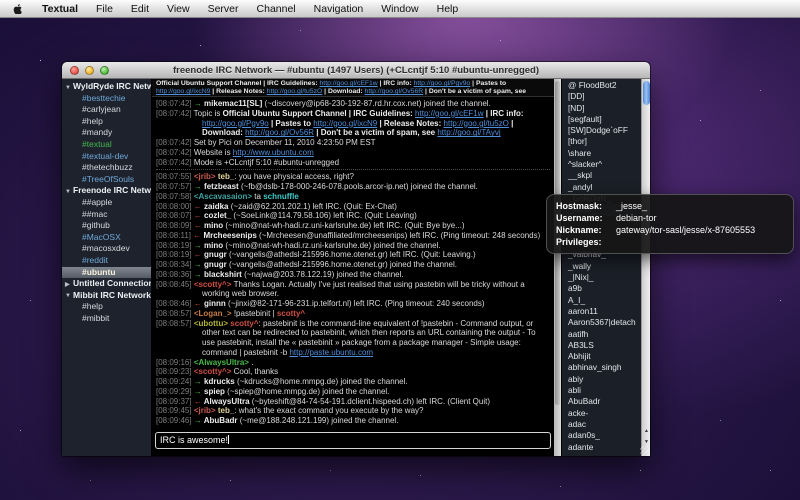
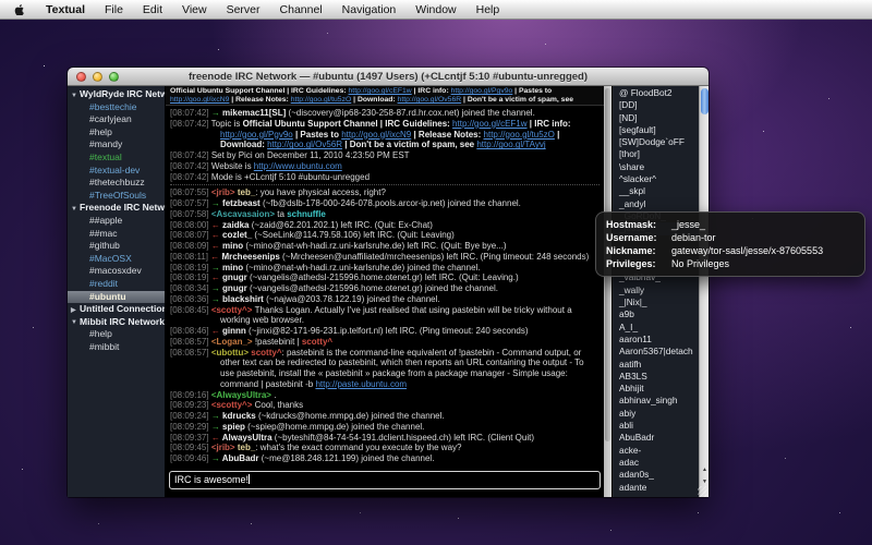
  Textual
  File
  Edit
  View
  Server
  Channel
  Navigation
  Window
  Help
  freenode IRC Network — #ubuntu (1497 Users) (+CLcntjf 5:10 #ubuntu-unregged)
  WyldRyde IRC Netw
  #besttechie
  #carlyjean
  #help
  #mandy
  #textual
  #textual-dev
  #thetechbuzz
  #TreeOfSouls
  Freenode IRC Netw
  ##apple
  ##mac
  #github
  #MacOSX
  #macosxdev
  #reddit
  #ubuntu
  Untitled Connectio
  Mibbit IRC Network
  #help
  #mibbit
- [08:07:42] → mikemac11[SL] (~discovery@ip68-230-192-87.rd.hr.cox.net) joined the channel.
+ [08:07:42] → mikemac11[SL] (~discovery@ip68-230-258-87.rd.hr.cox.net) joined the channel.
  [08:07:42] Topic is Official Ubuntu Support Channel | IRC Guidelines: http://goo.gl/cEF1w | IRC info: http://goo.gl/Pgv9o | Pastes to http://goo.gl/ixcN9 | Release Notes: http://goo.gl/tu5zO | Download: http://goo.gl/Ov56R | Don't be a victim of spam, see http://goo.gl/TAyvj
  [08:07:42] Set by Pici on December 11, 2010 4:23:50 PM EST
  [08:07:42] Website is http://www.ubuntu.com
  [08:07:42] Mode is +CLcntjf 5:10 #ubuntu-unregged
  [08:07:55] <jrib> teb_: you have physical access, right?
  [08:07:57] → fetzbeast (~fb@dslb-178-000-246-078.pools.arcor-ip.net) joined the channel.
  [08:07:58] <Ascavasaion> ta schnuffle
  [08:08:00] ← zaidka (~zaid@62.201.202.1) left IRC. (Quit: Ex-Chat)
  [08:08:07] ← cozlet_ (~SoeLink@114.79.58.106) left IRC. (Quit: Leaving)
  [08:08:09] ← mino (~mino@nat-wh-hadi.rz.uni-karlsruhe.de) left IRC. (Quit: Bye bye...)
  [08:08:11] ← Mrcheesenips (~Mrcheesen@unaffiliated/mrcheesenips) left IRC. (Ping timeout: 248 seconds)
  [08:08:19] → mino (~mino@nat-wh-hadi.rz.uni-karlsruhe.de) joined the channel.
  [08:08:19] ← gnugr (~vangelis@athedsl-215996.home.otenet.gr) left IRC. (Quit: Leaving.)
  [08:08:34] → gnugr (~vangelis@athedsl-215996.home.otenet.gr) joined the channel.
  [08:08:36] → blackshirt (~najwa@203.78.122.19) joined the channel.
  [08:08:45] <scotty^> Thanks Logan. Actually I've just realised that using pastebin will be tricky without a working web browser.
  [08:08:46] ← ginnn (~jinxi@82-171-96-231.ip.telfort.nl) left IRC. (Ping timeout: 240 seconds)
  [08:08:57] <Logan_> !pastebinit | scotty^
  [08:08:57] <ubottu> scotty^: pastebinit is the command-line equivalent of !pastebin - Command output, or other text can be redirected to pastebinit, which then reports an URL containing the output - To use pastebinit, install the « pastebinit » package from a package manager - Simple usage: command | pastebinit -b http://paste.ubuntu.com
  [08:09:16] <AlwaysUltra> .
  [08:09:23] <scotty^> Cool, thanks
  [08:09:24] → kdrucks (~kdrucks@home.mmpg.de) joined the channel.
  [08:09:29] → spiep (~spiep@home.mmpg.de) joined the channel.
  [08:09:37] ← AlwaysUltra (~byteshift@84-74-54-191.dclient.hispeed.ch) left IRC. (Client Quit)
  [08:09:45] <jrib> teb_: what's the exact command you execute by the way?
  [08:09:46] → AbuBadr (~me@188.248.121.199) joined the channel.
  IRC is awesome!
  @ FloodBot2
  [DD]
  [ND]
  [segfault]
  [SW]Dodge`oFF
  [thor]
  \share
  ^slacker^
  __skpl
  _andyl
  _vaibhav_
  _wally
  _|Nix|_
  a9b
  A_I_
  aaron11
  Aaron5367|detach
  aatifh
  AB3LS
  Abhijit
  abhinav_singh
  abiy
  abli
  AbuBadr
  acke-
  adac
  adan0s_
  adante
  Hostmask:
  _jesse_
  Username:
  debian-tor
  Nickname:
  gateway/tor-sasl/jesse/x-87605553
  Privileges:
+ No Privileges
